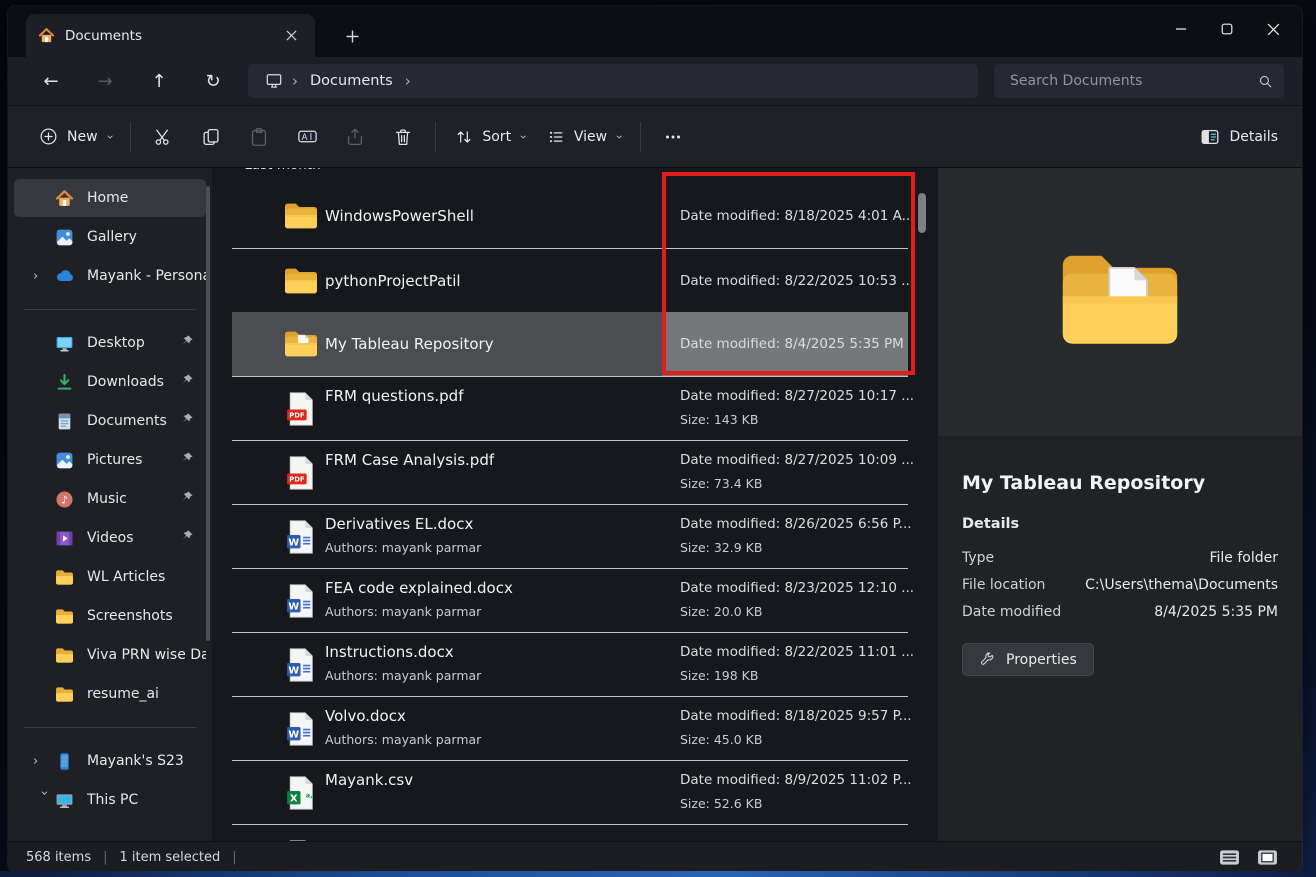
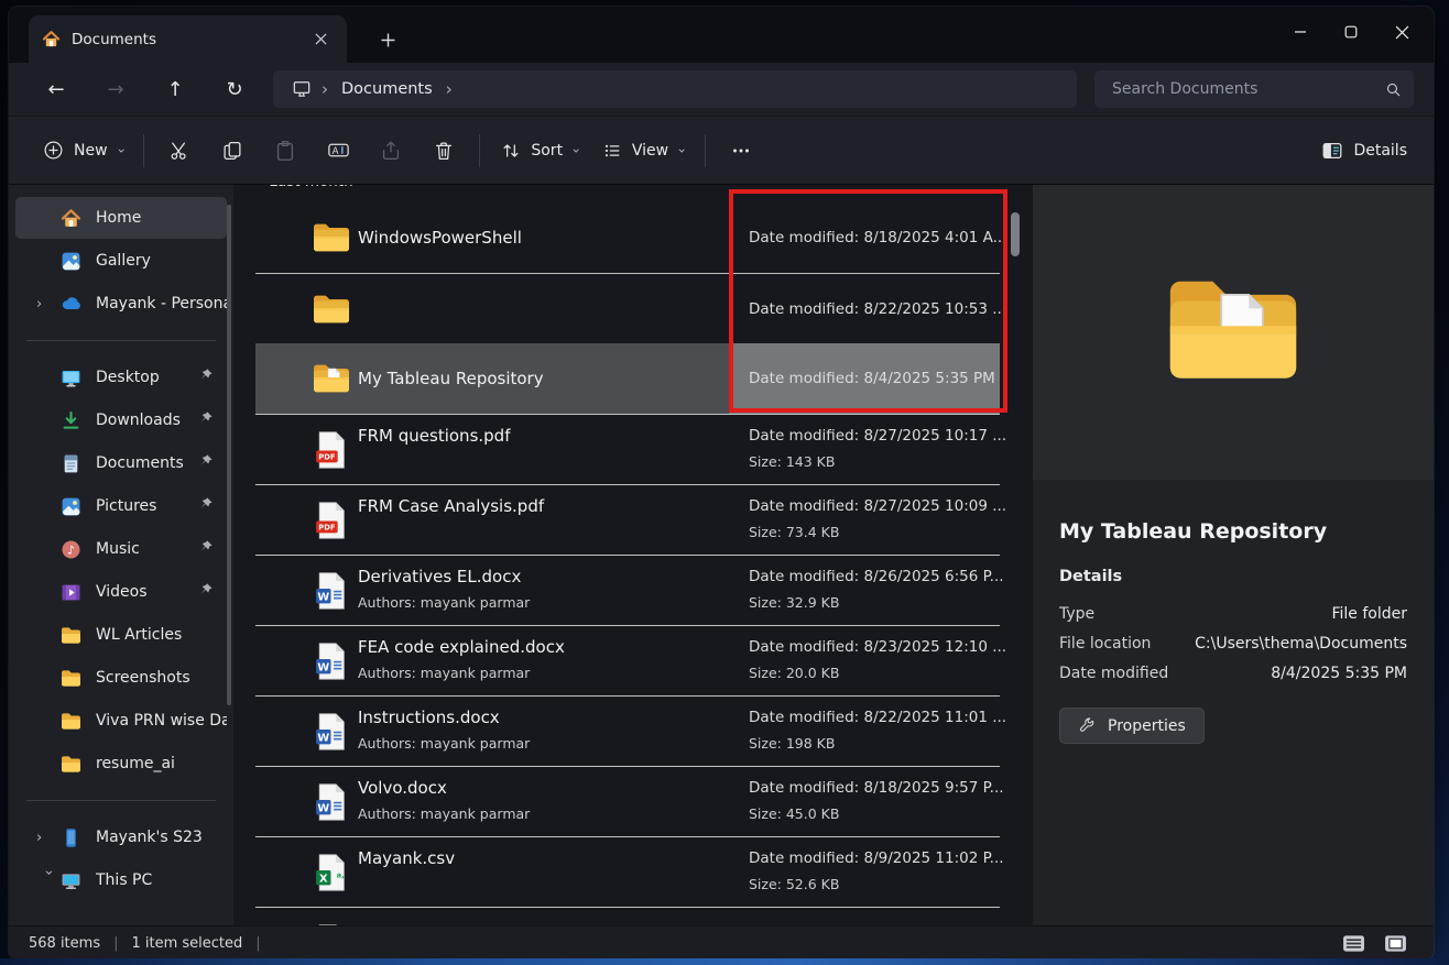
  Documents
  ←
  →
  ↑
  ↻
  ›
  Documents
  ›
  Search Documents
  New
  A
  Sort
  View
  Details
  Home
  Gallery
  ›
  Mayank - Person
  Desktop
  Downloads
  Documents
  Pictures
  ♪
  Music
  Videos
  WL Articles
  Screenshots
  Viva PRN wise Da
  resume_ai
  ›
  Mayank's S23
  This PC
  WindowsPowerShell
  Date modified: 8/18/2025 4:01 A...
- pythonProjectPatil
  Date modified: 8/22/2025 10:53 ...
  My Tableau Repository
  Date modified: 8/4/2025 5:35 PM
  PDF
  FRM questions.pdf
  Date modified: 8/27/2025 10:17 ...
  Size: 143 KB
  PDF
  FRM Case Analysis.pdf
  Date modified: 8/27/2025 10:09 ...
  Size: 73.4 KB
  W
  Derivatives EL.docx
  Authors: mayank parmar
  Date modified: 8/26/2025 6:56 P...
  Size: 32.9 KB
  W
  FEA code explained.docx
  Authors: mayank parmar
  Date modified: 8/23/2025 12:10 ...
  Size: 20.0 KB
  W
  Instructions.docx
  Authors: mayank parmar
  Date modified: 8/22/2025 11:01 ...
  Size: 198 KB
  W
  Volvo.docx
  Authors: mayank parmar
  Date modified: 8/18/2025 9:57 P...
  Size: 45.0 KB
  X
  a,
  Mayank.csv
  Date modified: 8/9/2025 11:02 P...
  Size: 52.6 KB
  My Tableau Repository
  Details
  Type
  File folder
  File location
  C:\Users\thema\Documents
  Date modified
  8/4/2025 5:35 PM
  Properties
  568 items
  |
  1 item selected
  |
